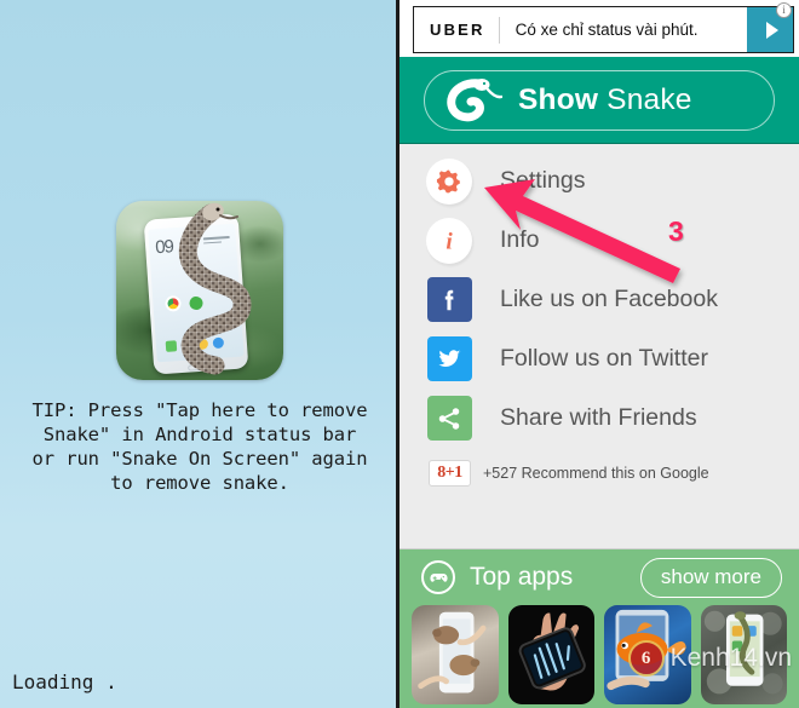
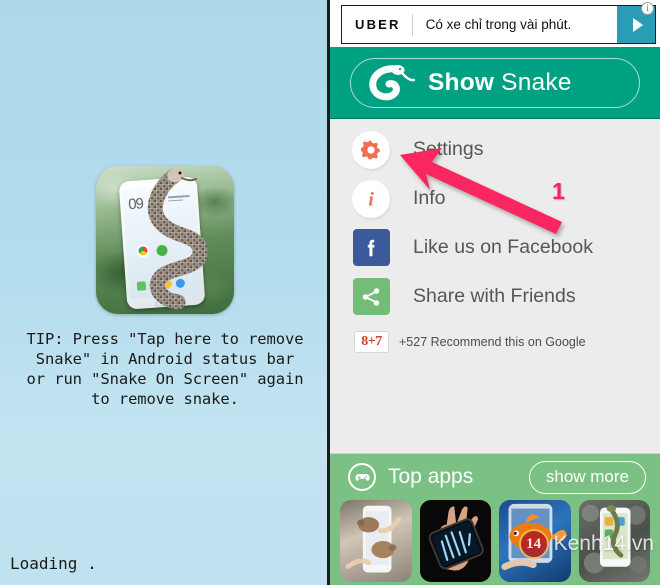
  TIP: Press "Tap here to remove
  Snake" in Android status bar
  or run "Snake On Screen" again
  to remove snake.
  Loading .
  UBER
- Có xe chỉ status vài phút.
+ Có xe chỉ trong vài phút.
  i
  Show Snake
  Setings
  i
  Info
  Like us on Facebook
- Follow us on Twitter
  Share with Friends
- 8+1
+ 8+7
  +527 Recommend this on Google
  Top apps
  show more
- 6
+ 14
  Kenh14.vn
- 3
+ 1
